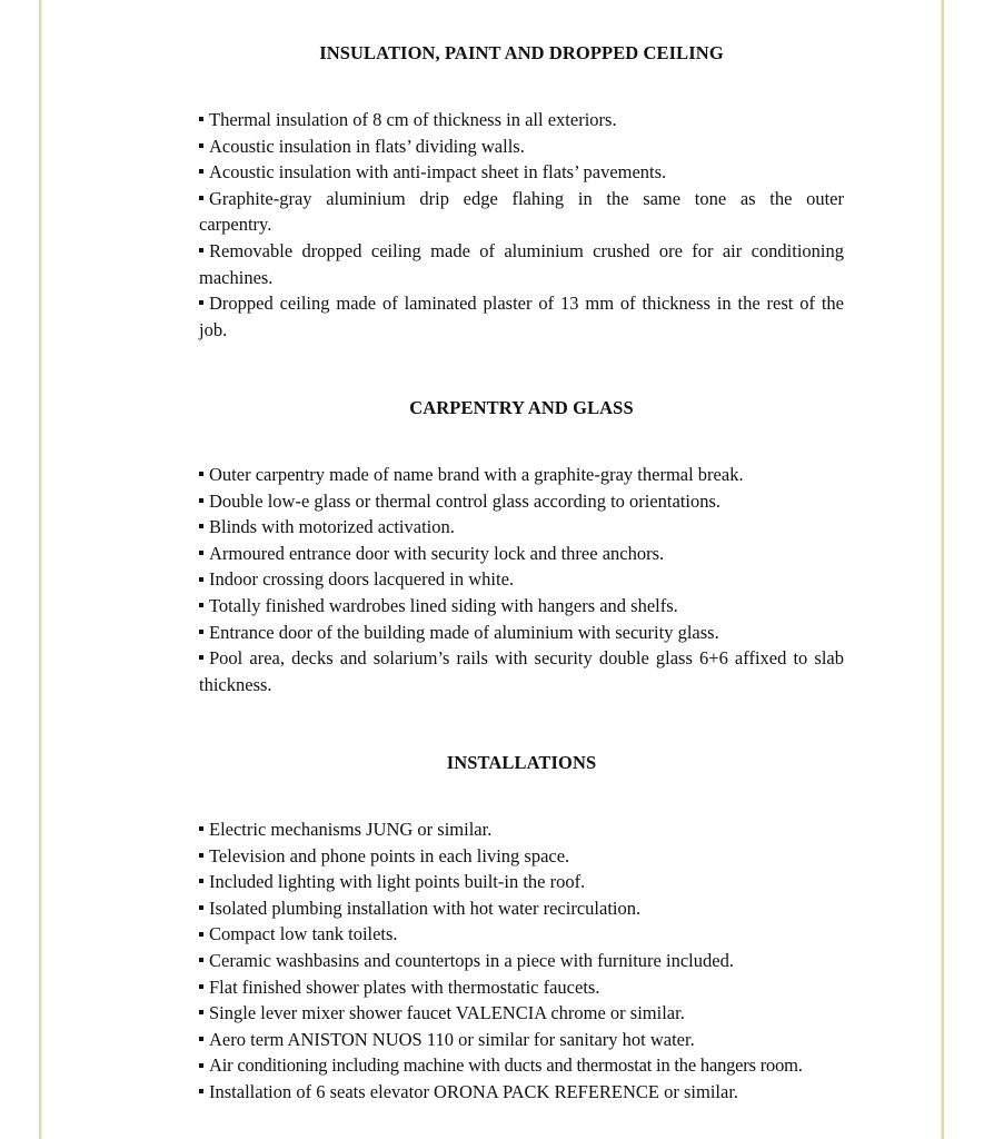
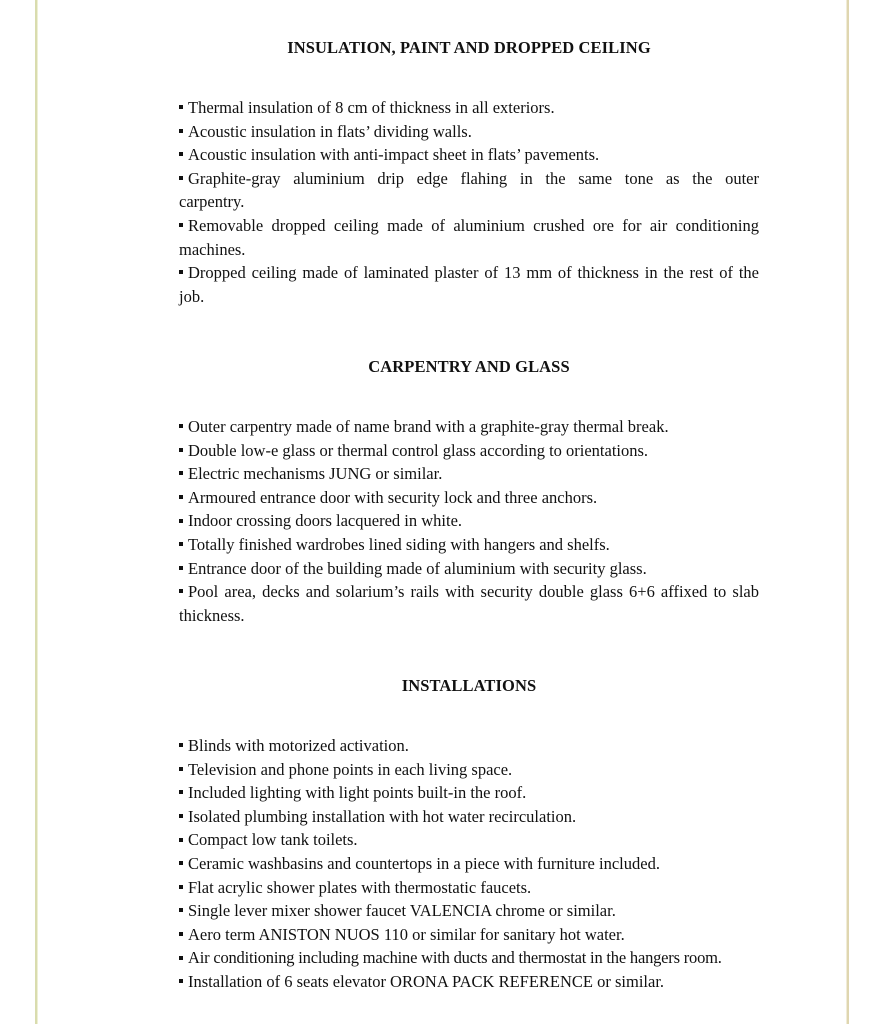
  INSULATION, PAINT AND DROPPED CEILING
  Thermal insulation of 8 cm of thickness in all exteriors.
  Acoustic insulation in flats’ dividing walls.
  Acoustic insulation with anti-impact sheet in flats’ pavements.
  Graphite-gray aluminium drip edge flahing in the same tone as the outer carpentry.
  Removable dropped ceiling made of aluminium crushed ore for air conditioning machines.
  Dropped ceiling made of laminated plaster of 13 mm of thickness in the rest of the job.
  CARPENTRY AND GLASS
  Outer carpentry made of name brand with a graphite-gray thermal break.
  Double low-e glass or thermal control glass according to orientations.
- Blinds with motorized activation.
+ Electric mechanisms JUNG or similar.
  Armoured entrance door with security lock and three anchors.
  Indoor crossing doors lacquered in white.
  Totally finished wardrobes lined siding with hangers and shelfs.
  Entrance door of the building made of aluminium with security glass.
  Pool area, decks and solarium’s rails with security double glass 6+6 affixed to slab thickness.
  INSTALLATIONS
- Electric mechanisms JUNG or similar.
+ Blinds with motorized activation.
  Television and phone points in each living space.
  Included lighting with light points built-in the roof.
  Isolated plumbing installation with hot water recirculation.
  Compact low tank toilets.
  Ceramic washbasins and countertops in a piece with furniture included.
- Flat finished shower plates with thermostatic faucets.
+ Flat acrylic shower plates with thermostatic faucets.
  Single lever mixer shower faucet VALENCIA chrome or similar.
  Aero term ANISTON NUOS 110 or similar for sanitary hot water.
  Air conditioning including machine with ducts and thermostat in the hangers room.
  Installation of 6 seats elevator ORONA PACK REFERENCE or similar.
